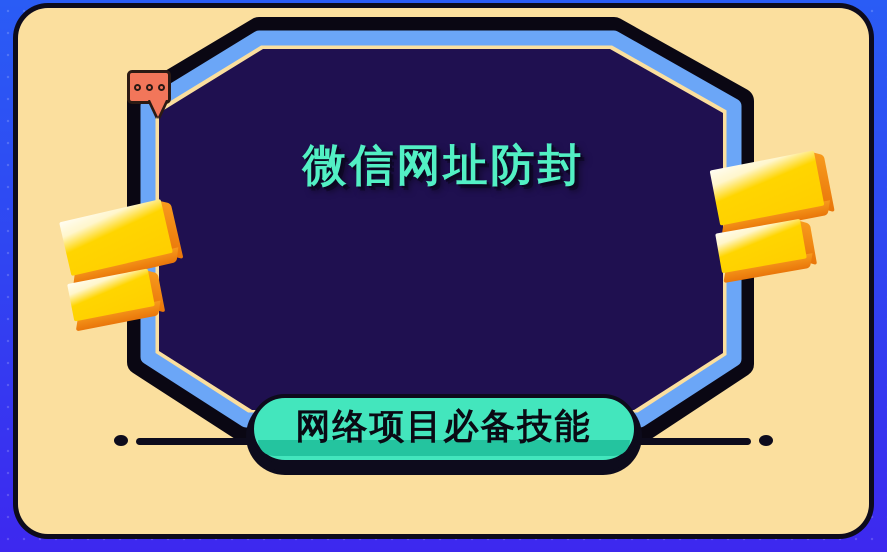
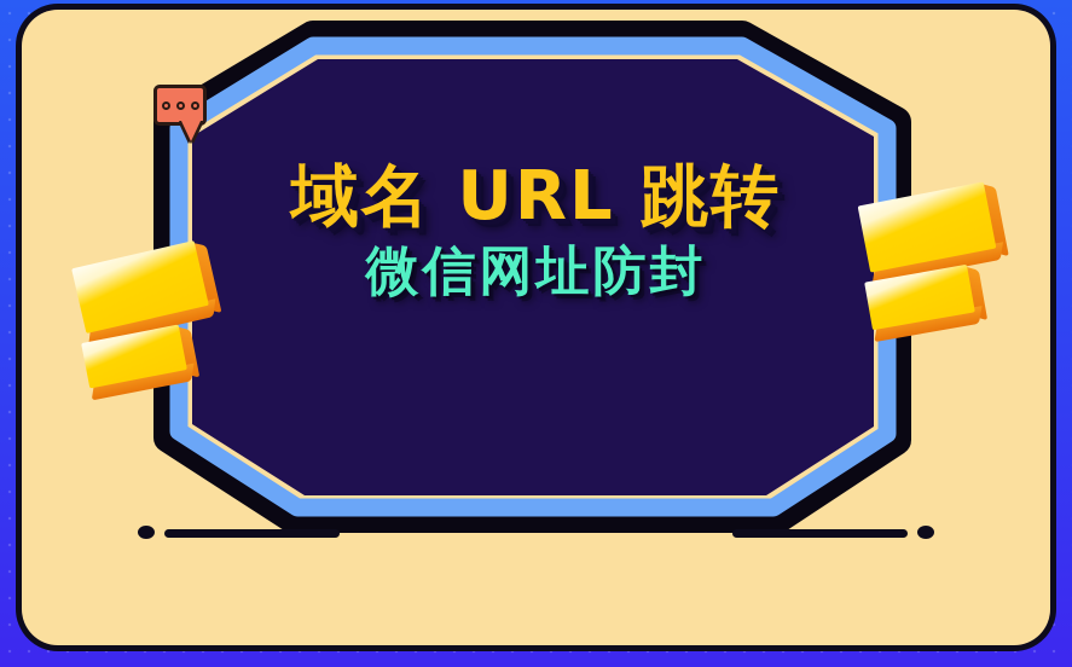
+ 域名 URL 跳转
  微信网址防封
- 网络项目必备技能
